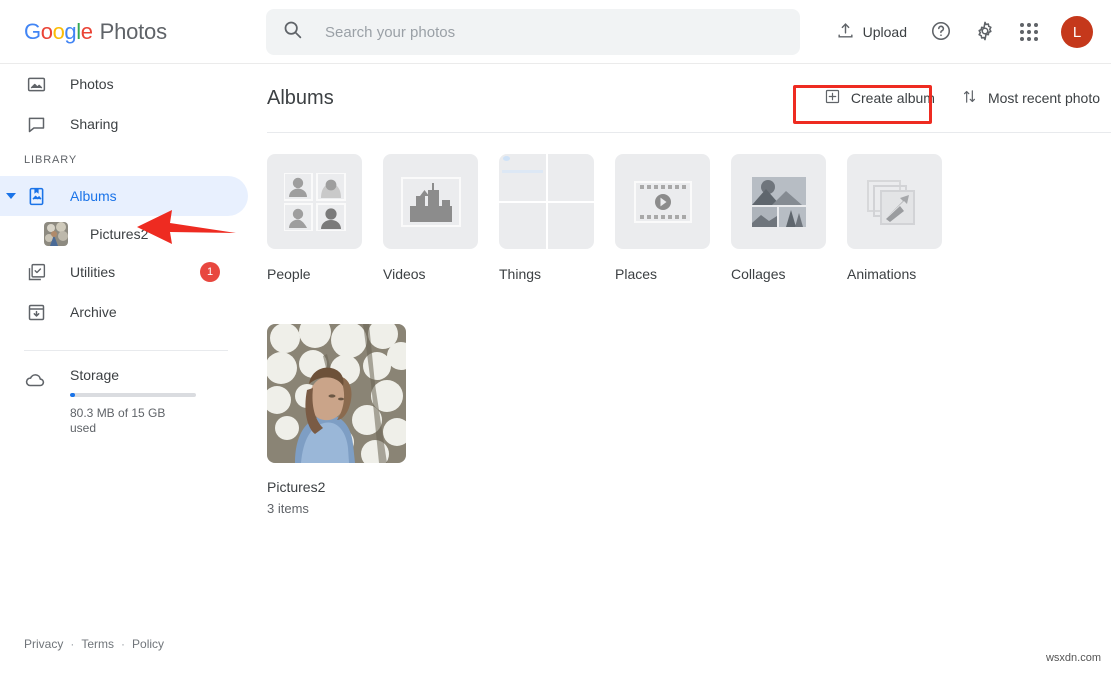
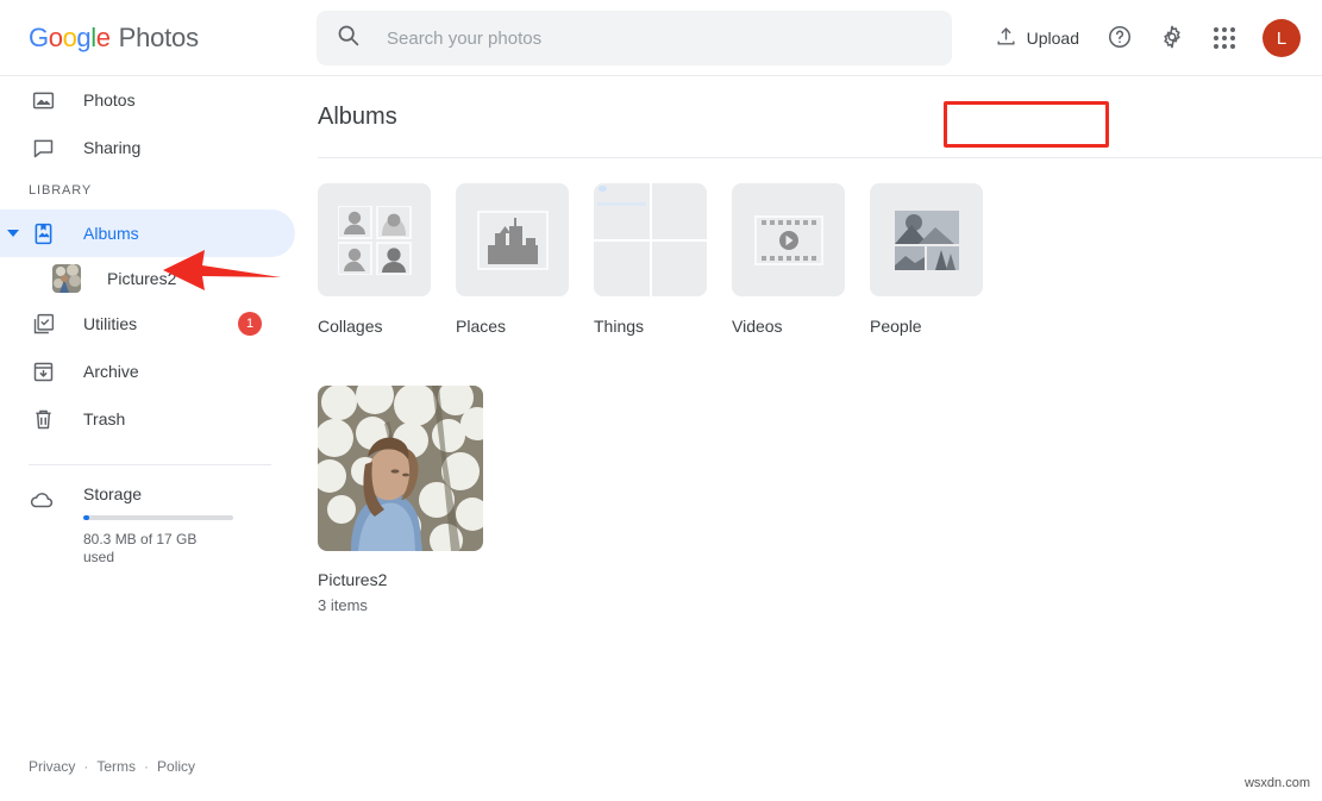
  Google
  Photos
  Search your photos
  Upload
  L
  Photos
  Sharing
  LIBRARY
  Albums
  Pictures2
  Utilities
  1
  Archive
+ Trash
  Storage
- 80.3 MB of 15 GB used
+ 80.3 MB of 17 GB used
  Privacy
  ·
  Terms
  ·
  Policy
  Albums
- Create album
- Most recent photo
- People
+ Collages
- Videos
+ Places
  Things
- Places
+ Videos
- Collages
+ People
- Animations
  Pictures2
  3 items
  wsxdn.com
